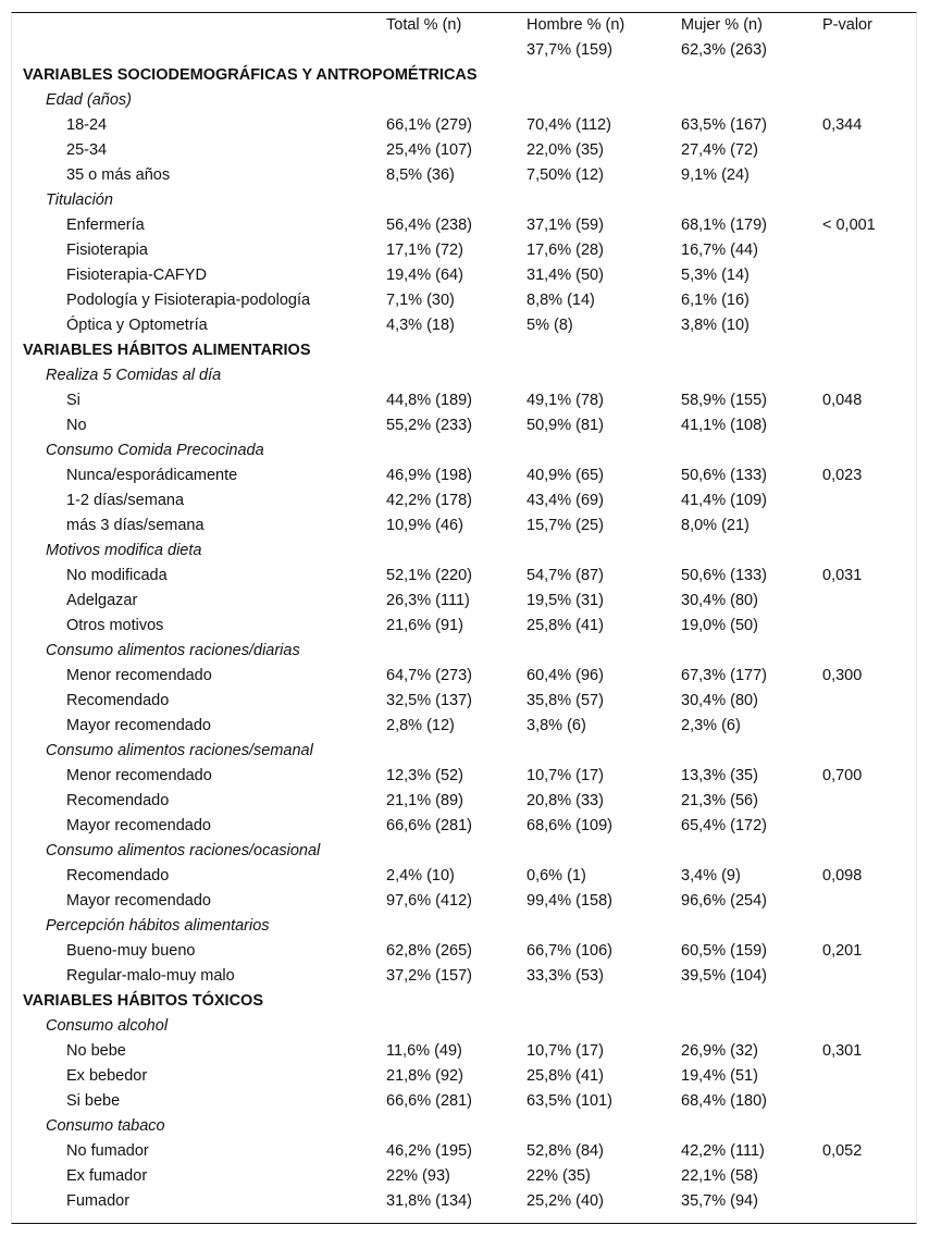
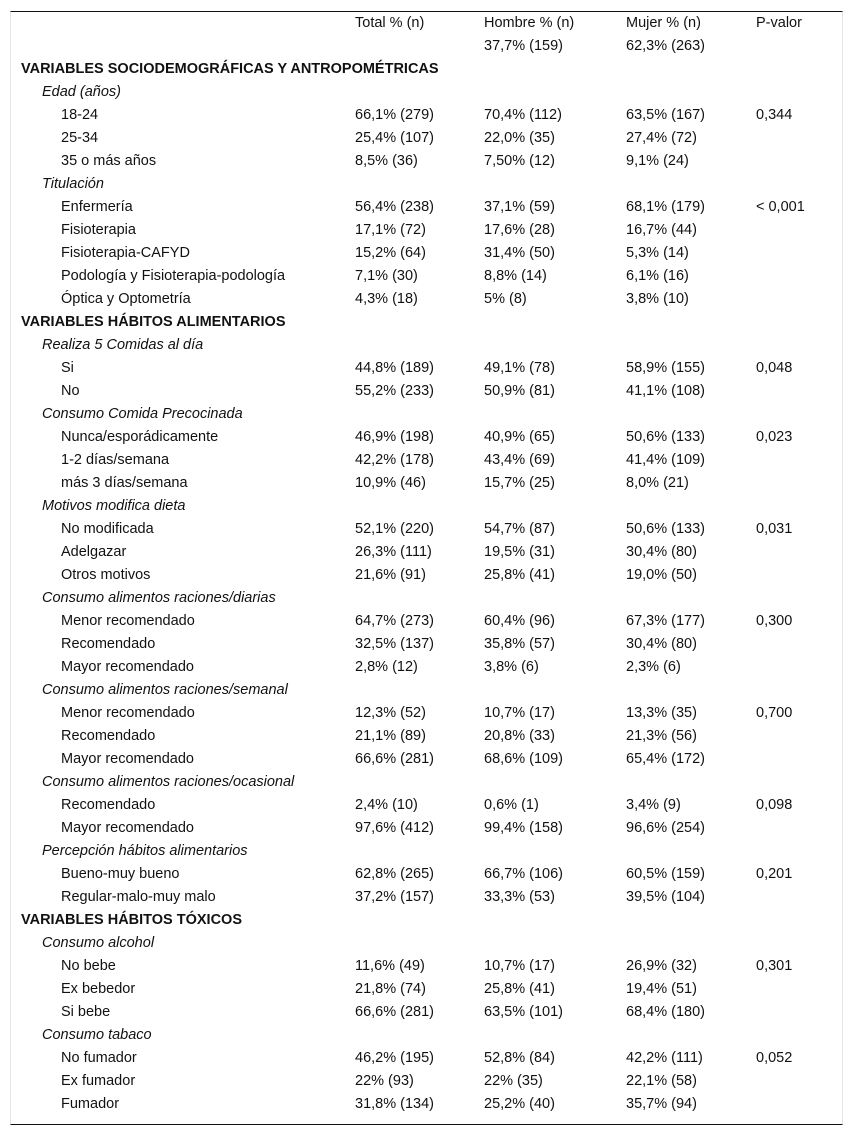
  	Total % (n)	Hombre % (n)	Mujer % (n)	P-valor
  		37,7% (159)	62,3% (263)
  VARIABLES SOCIODEMOGRÁFICAS Y ANTROPOMÉTRICAS
  Edad (años)
  18-24	66,1% (279)	70,4% (112)	63,5% (167)	0,344
  25-34	25,4% (107)	22,0% (35)	27,4% (72)
  35 o más años	8,5% (36)	7,50% (12)	9,1% (24)
  Titulación
  Enfermería	56,4% (238)	37,1% (59)	68,1% (179)	< 0,001
  Fisioterapia	17,1% (72)	17,6% (28)	16,7% (44)
- Fisioterapia-CAFYD	19,4% (64)	31,4% (50)	5,3% (14)
+ Fisioterapia-CAFYD	15,2% (64)	31,4% (50)	5,3% (14)
  Podología y Fisioterapia-podología	7,1% (30)	8,8% (14)	6,1% (16)
  Óptica y Optometría	4,3% (18)	5% (8)	3,8% (10)
  VARIABLES HÁBITOS ALIMENTARIOS
  Realiza 5 Comidas al día
  Si	44,8% (189)	49,1% (78)	58,9% (155)	0,048
  No	55,2% (233)	50,9% (81)	41,1% (108)
  Consumo Comida Precocinada
  Nunca/esporádicamente	46,9% (198)	40,9% (65)	50,6% (133)	0,023
  1-2 días/semana	42,2% (178)	43,4% (69)	41,4% (109)
  más 3 días/semana	10,9% (46)	15,7% (25)	8,0% (21)
  Motivos modifica dieta
  No modificada	52,1% (220)	54,7% (87)	50,6% (133)	0,031
  Adelgazar	26,3% (111)	19,5% (31)	30,4% (80)
  Otros motivos	21,6% (91)	25,8% (41)	19,0% (50)
  Consumo alimentos raciones/diarias
  Menor recomendado	64,7% (273)	60,4% (96)	67,3% (177)	0,300
  Recomendado	32,5% (137)	35,8% (57)	30,4% (80)
  Mayor recomendado	2,8% (12)	3,8% (6)	2,3% (6)
  Consumo alimentos raciones/semanal
  Menor recomendado	12,3% (52)	10,7% (17)	13,3% (35)	0,700
  Recomendado	21,1% (89)	20,8% (33)	21,3% (56)
  Mayor recomendado	66,6% (281)	68,6% (109)	65,4% (172)
  Consumo alimentos raciones/ocasional
  Recomendado	2,4% (10)	0,6% (1)	3,4% (9)	0,098
  Mayor recomendado	97,6% (412)	99,4% (158)	96,6% (254)
  Percepción hábitos alimentarios
  Bueno-muy bueno	62,8% (265)	66,7% (106)	60,5% (159)	0,201
  Regular-malo-muy malo	37,2% (157)	33,3% (53)	39,5% (104)
  VARIABLES HÁBITOS TÓXICOS
  Consumo alcohol
  No bebe	11,6% (49)	10,7% (17)	26,9% (32)	0,301
- Ex bebedor	21,8% (92)	25,8% (41)	19,4% (51)
+ Ex bebedor	21,8% (74)	25,8% (41)	19,4% (51)
  Si bebe	66,6% (281)	63,5% (101)	68,4% (180)
  Consumo tabaco
  No fumador	46,2% (195)	52,8% (84)	42,2% (111)	0,052
  Ex fumador	22% (93)	22% (35)	22,1% (58)
  Fumador	31,8% (134)	25,2% (40)	35,7% (94)
